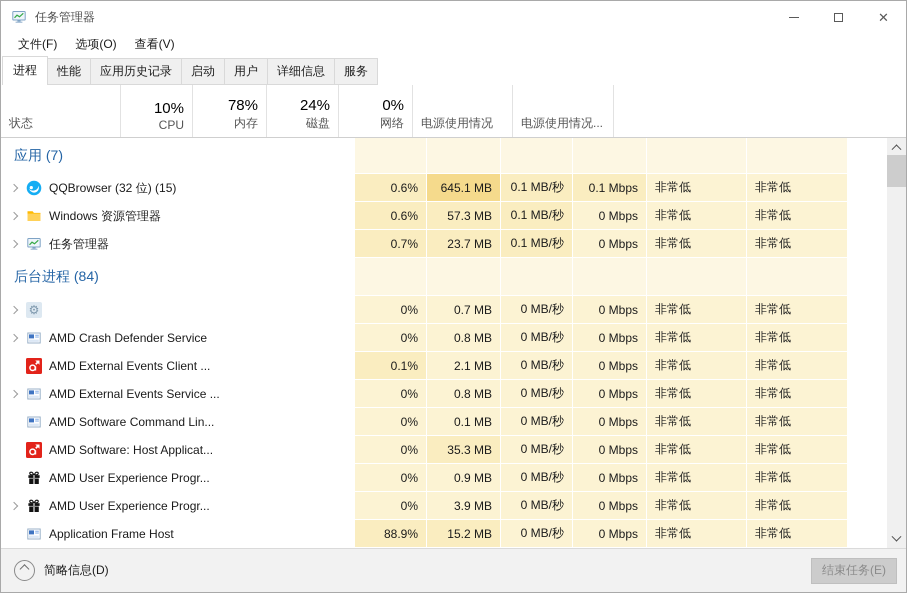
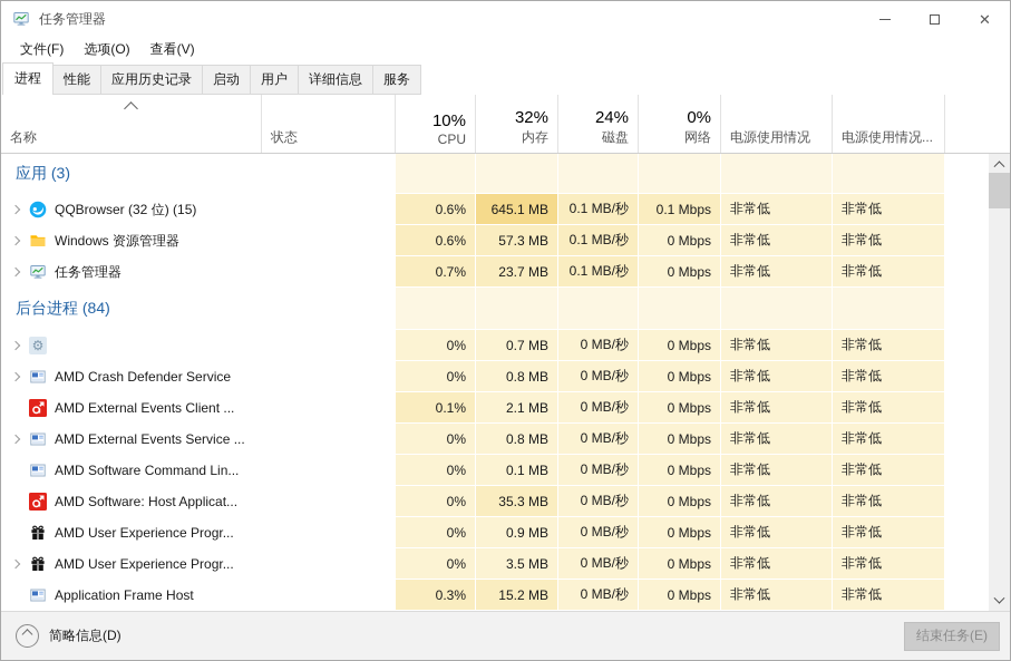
  任务管理器
  ✕
  文件(F)
  选项(O)
  查看(V)
  进程
  性能
  应用历史记录
  启动
  用户
  详细信息
  服务
+ 名称
  状态
  10%
  CPU
- 78%
+ 32%
  内存
  24%
  磁盘
  0%
  网络
  电源使用情况
  电源使用情况...
- 应用 (7)
+ 应用 (3)
  QQBrowser (32 位) (15)
  0.6%
  645.1 MB
  0.1 MB/秒
  0.1 Mbps
  非常低
  非常低
  Windows 资源管理器
  0.6%
  57.3 MB
  0.1 MB/秒
  0 Mbps
  非常低
  非常低
  任务管理器
  0.7%
  23.7 MB
  0.1 MB/秒
  0 Mbps
  非常低
  非常低
  后台进程 (84)
  ⚙
  0%
  0.7 MB
  0 MB/秒
  0 Mbps
  非常低
  非常低
  AMD Crash Defender Service
  0%
  0.8 MB
  0 MB/秒
  0 Mbps
  非常低
  非常低
  AMD External Events Client ...
  0.1%
  2.1 MB
  0 MB/秒
  0 Mbps
  非常低
  非常低
  AMD External Events Service ...
  0%
  0.8 MB
  0 MB/秒
  0 Mbps
  非常低
  非常低
  AMD Software Command Lin...
  0%
  0.1 MB
  0 MB/秒
  0 Mbps
  非常低
  非常低
  AMD Software: Host Applicat...
  0%
  35.3 MB
  0 MB/秒
  0 Mbps
  非常低
  非常低
  AMD User Experience Progr...
  0%
  0.9 MB
  0 MB/秒
  0 Mbps
  非常低
  非常低
  AMD User Experience Progr...
  0%
- 3.9 MB
+ 3.5 MB
  0 MB/秒
  0 Mbps
  非常低
  非常低
  Application Frame Host
- 88.9%
+ 0.3%
  15.2 MB
  0 MB/秒
  0 Mbps
  非常低
  非常低
  简略信息(D)
  结束任务(E)
